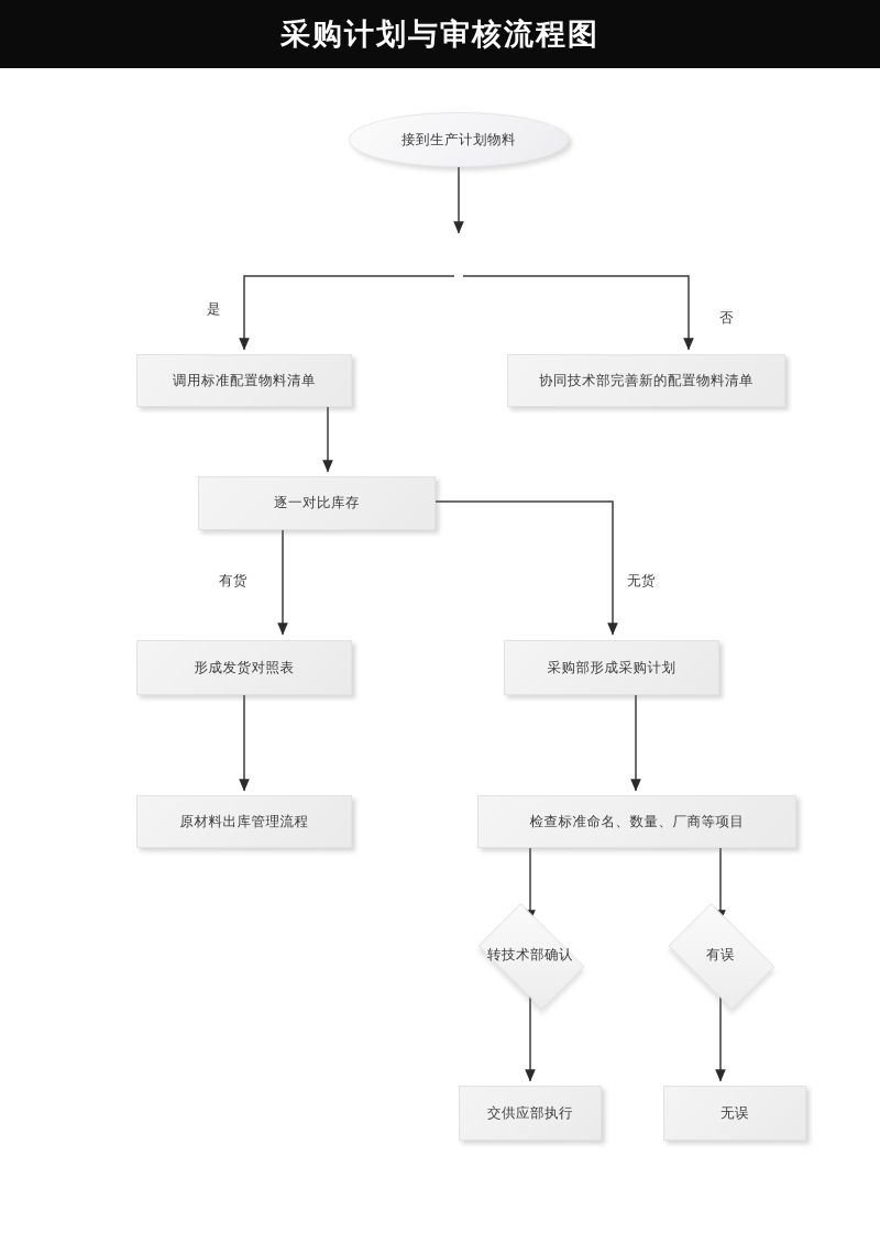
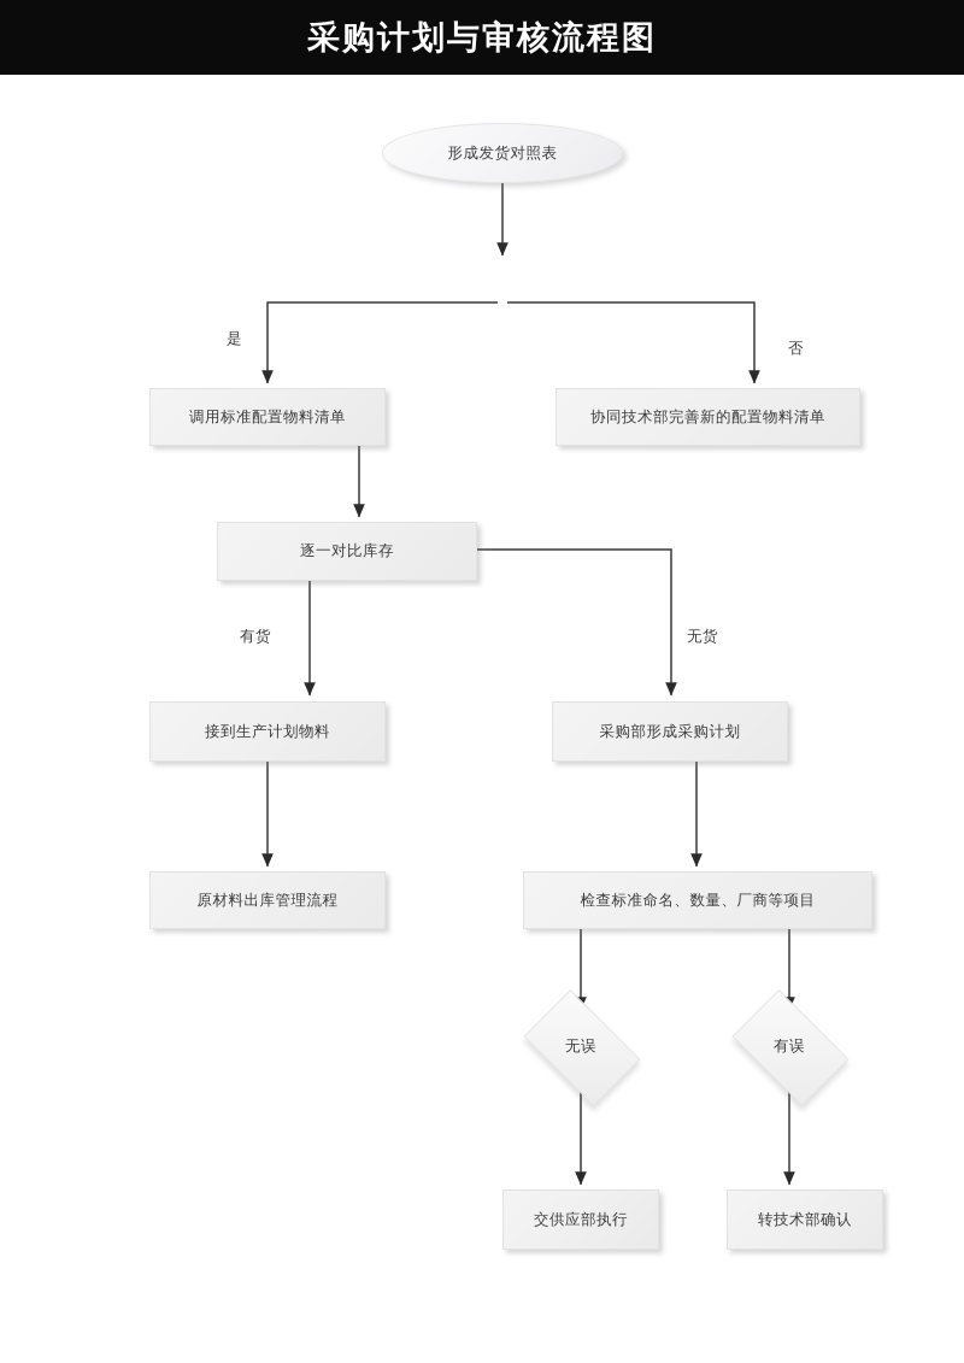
  采购计划与审核流程图
- 接到生产计划物料
+ 形成发货对照表
  是
  否
  调用标准配置物料清单
  协同技术部完善新的配置物料清单
  逐一对比库存
  有货
  无货
- 形成发货对照表
+ 接到生产计划物料
  采购部形成采购计划
  原材料出库管理流程
  检查标准命名、数量、厂商等项目
- 转技术部确认
+ 无误
  有误
  交供应部执行
- 无误
+ 转技术部确认
